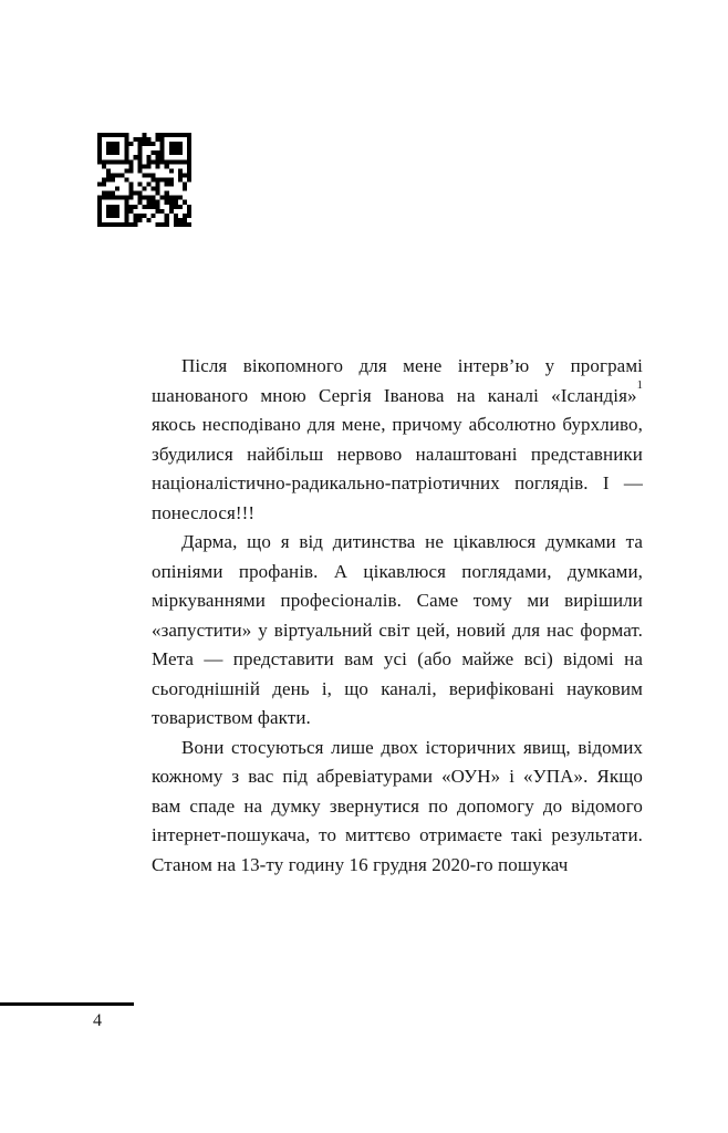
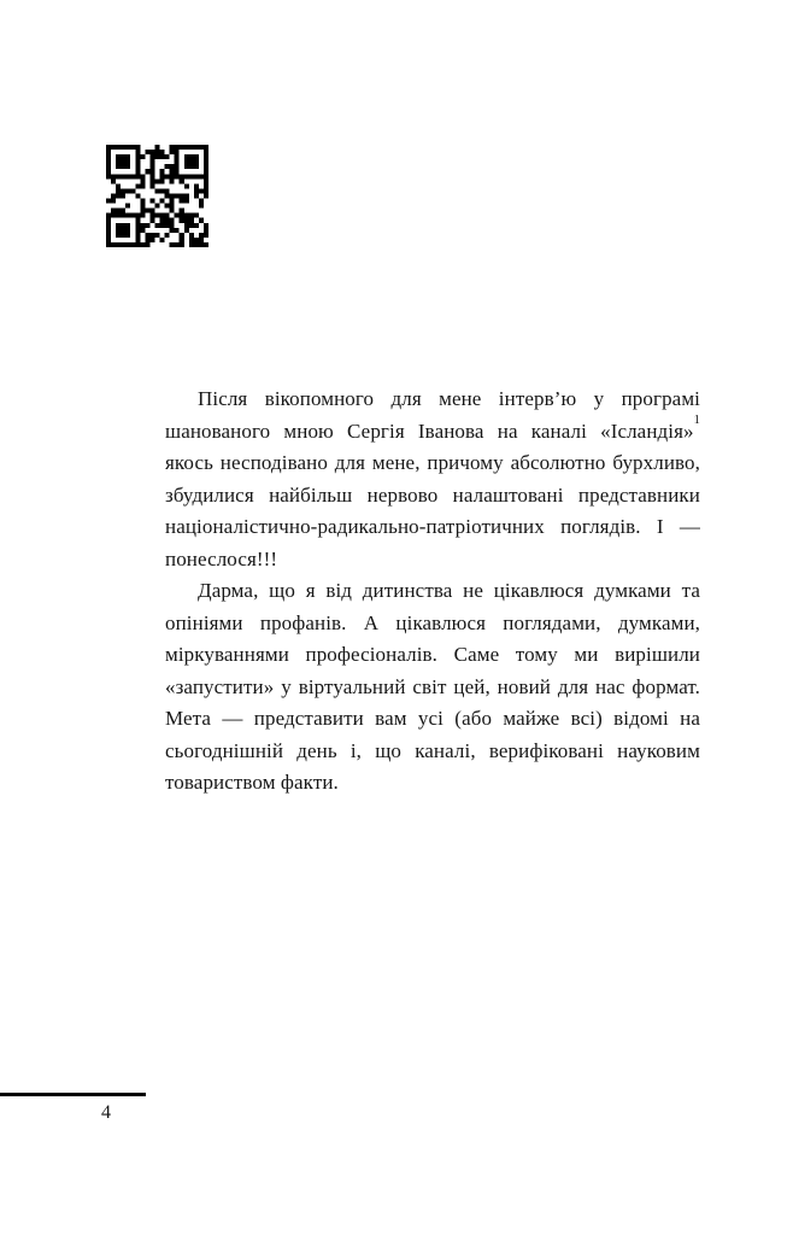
  Після вікопомного для мене інтерв’ю у програмі шанованого мною Сергія Іванова на каналі «Ісландія»1 якось несподівано для мене, причому абсолютно бурхливо, збудилися найбільш нервово налаштовані представники націоналістично-радикально-патріотичних поглядів. І — понеслося!!!
  Дарма, що я від дитинства не цікавлюся думками та опініями профанів. А цікавлюся поглядами, думками, міркуваннями професіоналів. Саме тому ми вирішили «запустити» у віртуальний світ цей, новий для нас формат. Мета — представити вам усі (або майже всі) відомі на сьогоднішній день і, що каналі, верифіковані науковим товариством факти.
- Вони стосуються лише двох історичних явищ, відомих кожному з вас під абревіатурами «ОУН» і «УПА». Якщо вам спаде на думку звернутися по допомогу до відомого інтернет-пошукача, то миттєво отримаєте такі результати. Станом на 13-ту годину 16 грудня 2020-го пошукач
  4
